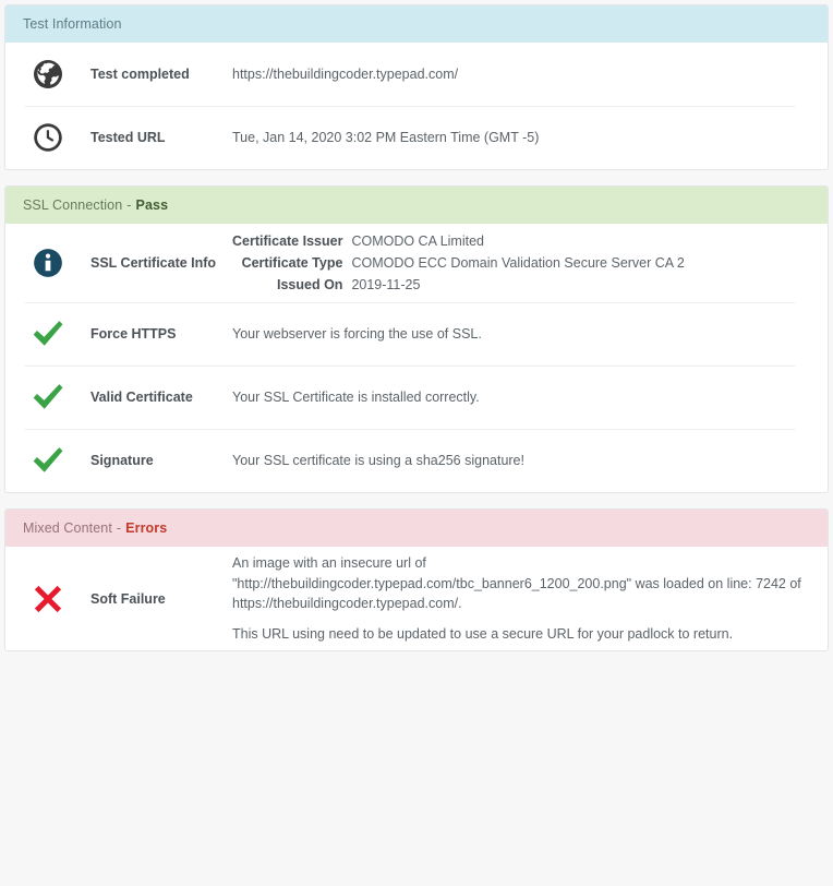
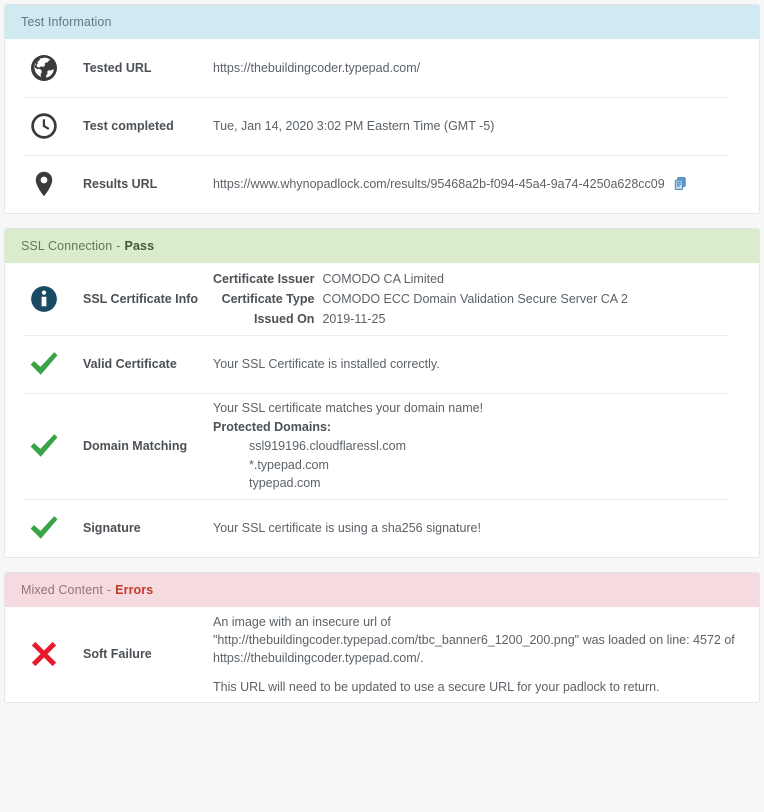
  Test Information
- Test completed
+ Tested URL
  https://thebuildingcoder.typepad.com/
- Tested URL
+ Test completed
  Tue, Jan 14, 2020 3:02 PM Eastern Time (GMT -5)
+ Results URL
+ https://www.whynopadlock.com/results/95468a2b-f094-45a4-9a74-4250a628cc09
  SSL Connection
  -
  Pass
  SSL Certificate Info
  Certificate Issuer	COMODO CA Limited
  Certificate Type	COMODO ECC Domain Validation Secure Server CA 2
  Issued On	2019-11-25
- Force HTTPS
- Your webserver is forcing the use of SSL.
  Valid Certificate
  Your SSL Certificate is installed correctly.
+ Domain Matching
+ Your SSL certificate matches your domain name!
+ Protected Domains:
+ ssl919196.cloudflaressl.com
+ *.typepad.com
+ typepad.com
  Signature
  Your SSL certificate is using a sha256 signature!
  Mixed Content
  -
  Errors
  Soft Failure
- An image with an insecure url of "http://thebuildingcoder.typepad.com/tbc_banner6_1200_200.png" was loaded on line: 7242 of https://thebuildingcoder.typepad.com/.
+ An image with an insecure url of "http://thebuildingcoder.typepad.com/tbc_banner6_1200_200.png" was loaded on line: 4572 of https://thebuildingcoder.typepad.com/.
- This URL using need to be updated to use a secure URL for your padlock to return.
+ This URL will need to be updated to use a secure URL for your padlock to return.
